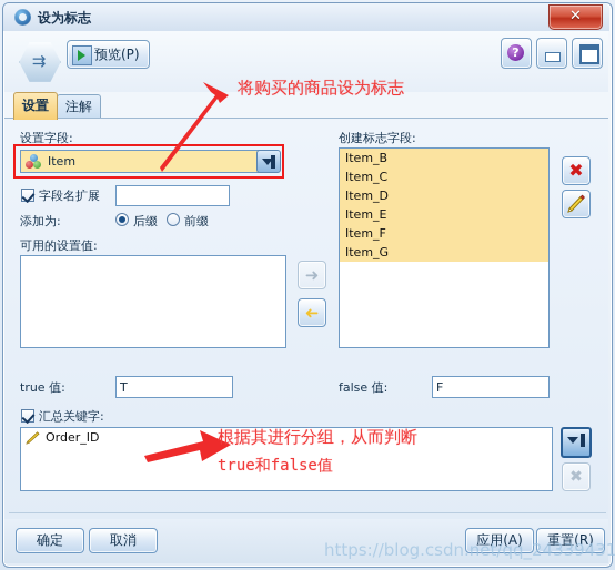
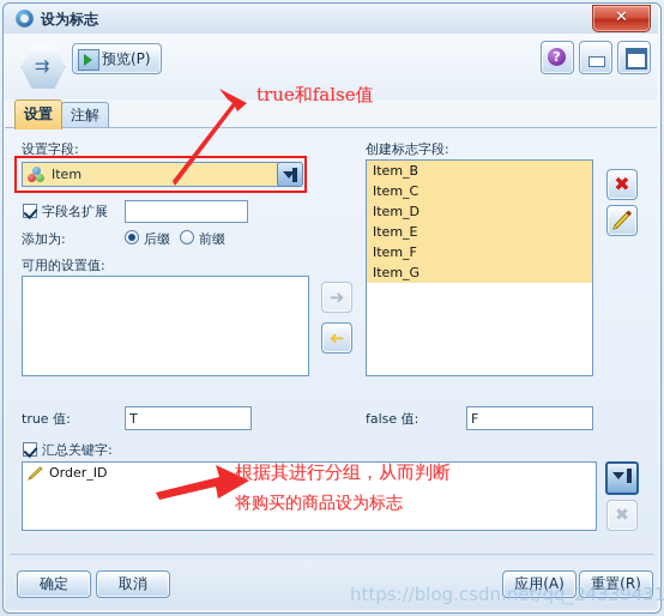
  设为标志
  ✕
  ⇉
  预览(P)
  ?
  设置
  注解
  设置字段:
  Item
  字段名扩展
  添加为:
  后缀
  前缀
  可用的设置值:
  ➜
  true 值:
  T
  汇总关键字:
  Order_ID
  ✖
  创建标志字段:
  Item_B
  Item_C
  Item_D
  Item_E
  Item_F
  Item_G
  ✖
  false 值:
  F
- 将购买的商品设为标志
+ true和false值
  根据其进行分组，从而判断
- true和false值
+ 将购买的商品设为标志
  确定
  取消
  应用(A)
  重置(R)
  https://blog.csdn.net/qq_24339431
